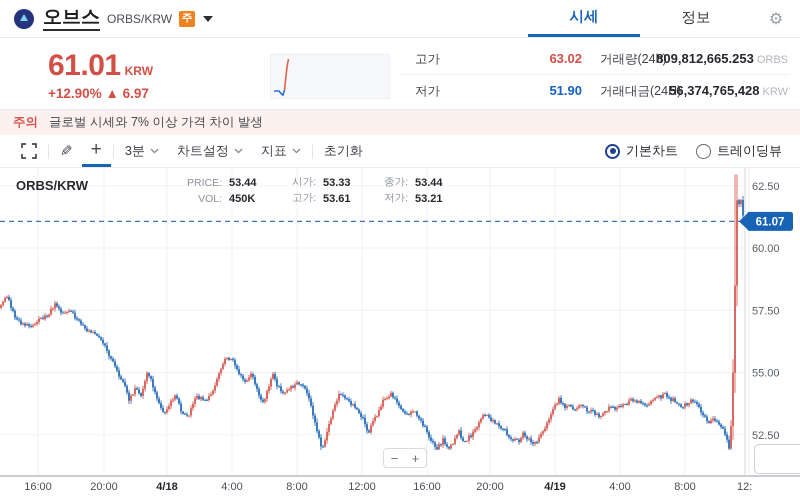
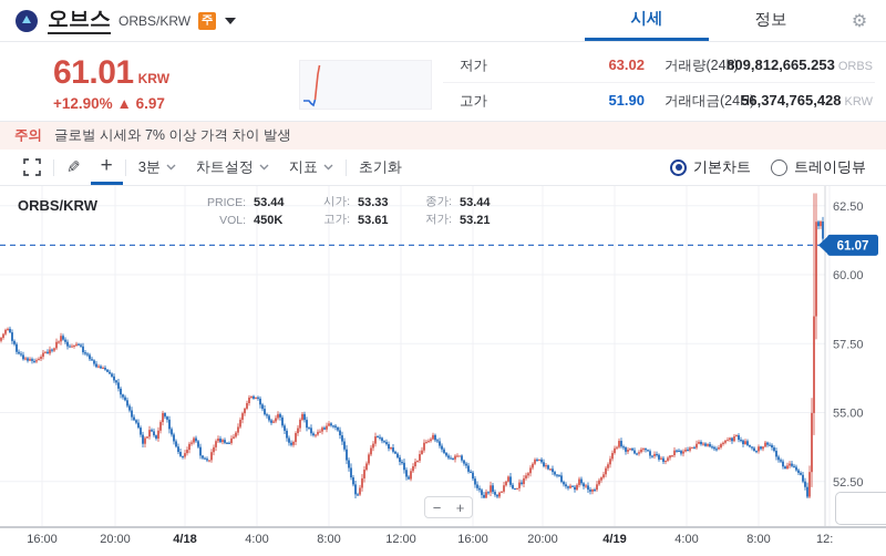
  오브스
  ORBS/KRW
  주
  시세
  정보
  ⚙
  61.01
  KRW
  +12.90% ▲ 6.97
- 고가
+ 저가
  63.02
  거래량(24h)
  809,812,665.253 ORBS
- 저가
+ 고가
  51.90
  거래대금(24H)
  56,374,765,428 KRW
  주의
  글로벌 시세와 7% 이상 가격 차이 발생
  +
  3분
  차트설정
  지표
  초기화
  기본차트
  트레이딩뷰
  62.50
  60.00
  57.50
  55.00
  52.50
  16:00
  20:00
  4/18
  4:00
  8:00
  12:00
  16:00
  20:00
  4/19
  4:00
  8:00
  12:
  61.07
  ORBS/KRW
  PRICE:
  53.44
  시가:
  53.33
  종가:
  53.44
  VOL:
  450K
  고가:
  53.61
  저가:
  53.21
  −
  +
